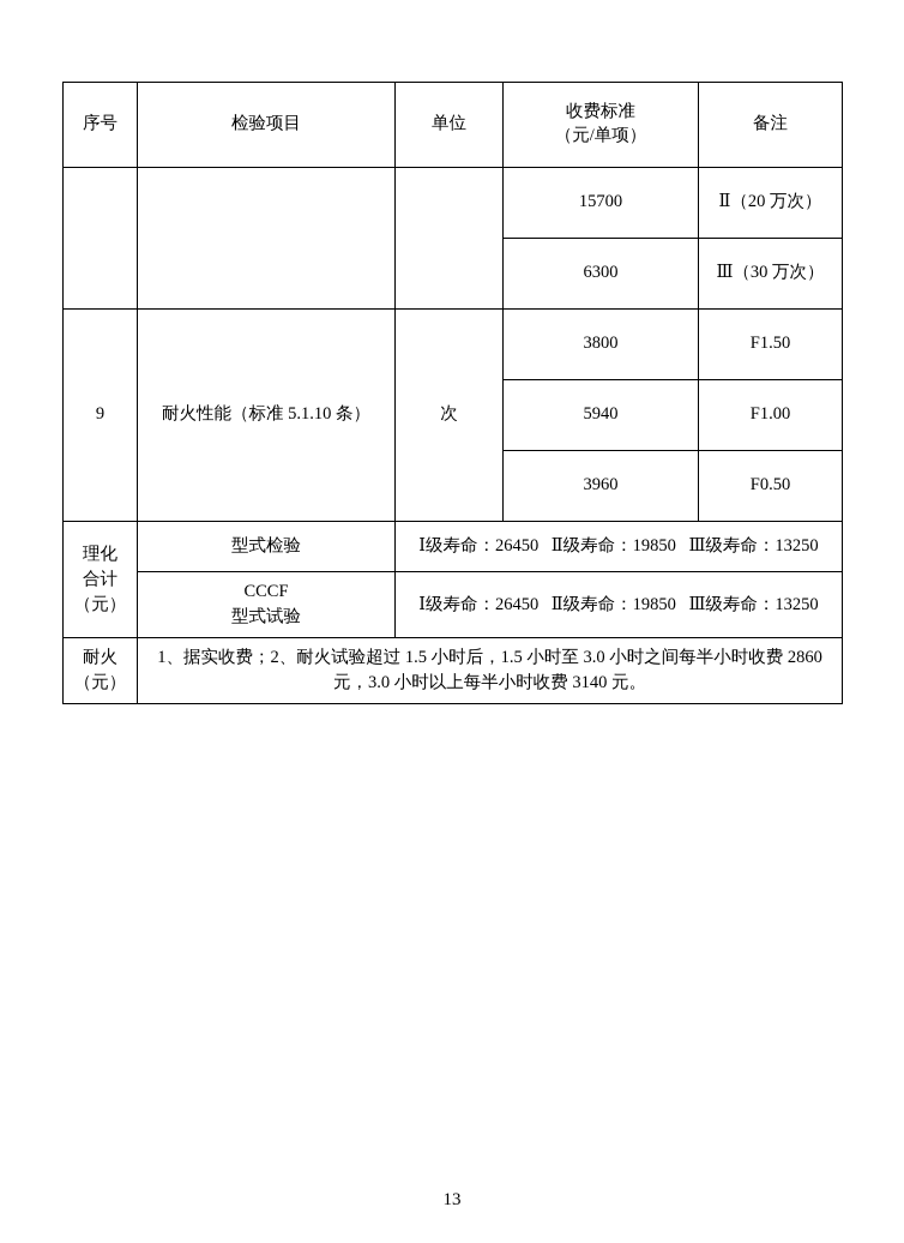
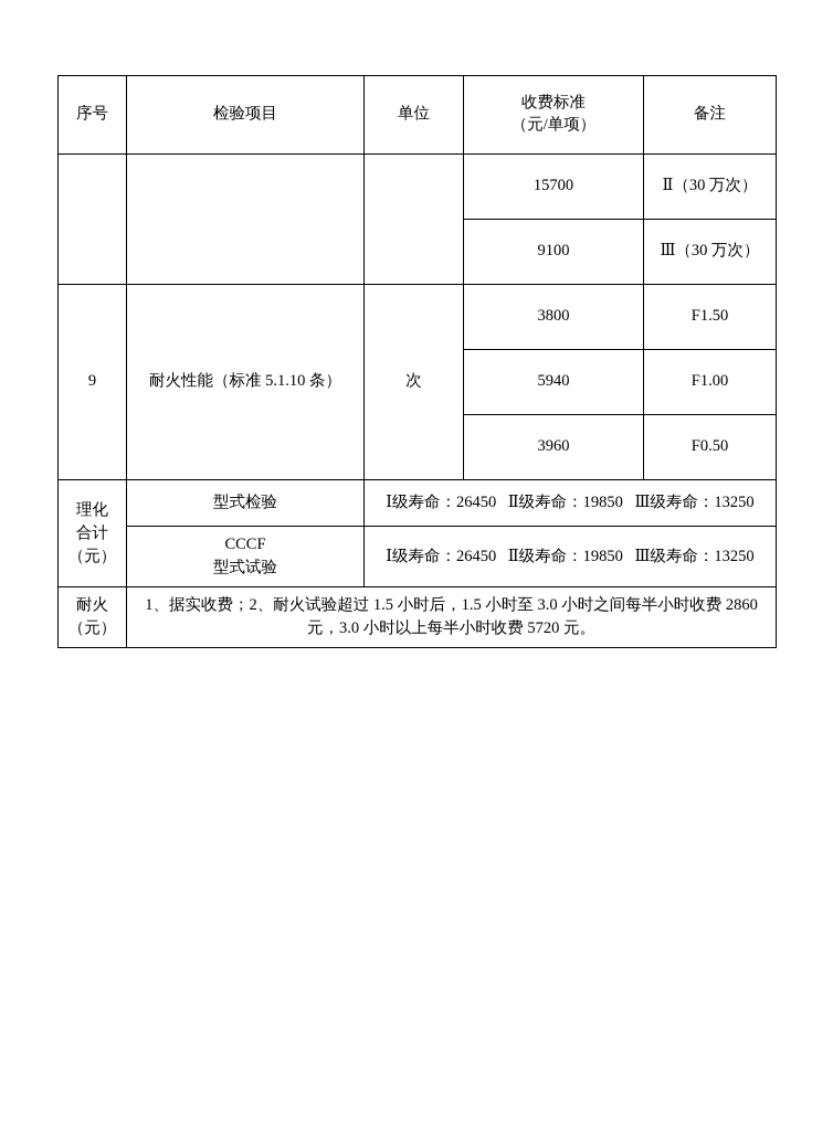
  序号	检验项目	单位	收费标准 （元/单项）	备注
- 			15700	Ⅱ（20 万次）
+ 			15700	Ⅱ（30 万次）
- 6300	Ⅲ（30 万次）
+ 9100	Ⅲ（30 万次）
  9	耐火性能（标准 5.1.10 条）	次	3800	F1.50
  5940	F1.00
  3960	F0.50
  理化 合计 （元）	型式检验	Ⅰ级寿命：26450 Ⅱ级寿命：19850 Ⅲ级寿命：13250
  CCCF 型式试验	Ⅰ级寿命：26450 Ⅱ级寿命：19850 Ⅲ级寿命：13250
- 耐火 （元）	1、据实收费；2、耐火试验超过 1.5 小时后，1.5 小时至 3.0 小时之间每半小时收费 2860 元，3.0 小时以上每半小时收费 3140 元。
+ 耐火 （元）	1、据实收费；2、耐火试验超过 1.5 小时后，1.5 小时至 3.0 小时之间每半小时收费 2860 元，3.0 小时以上每半小时收费 5720 元。
- 13
